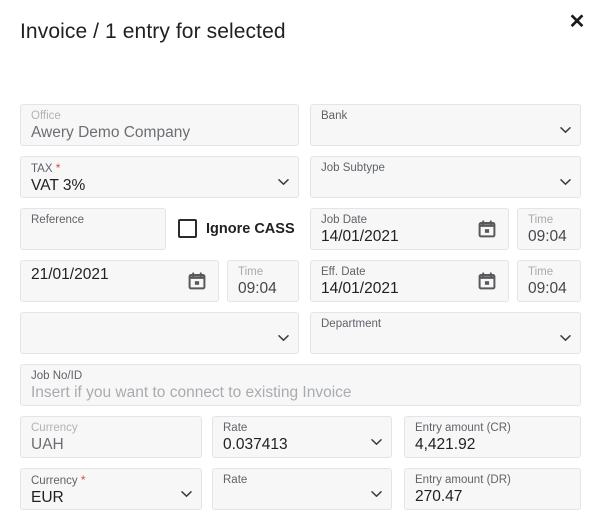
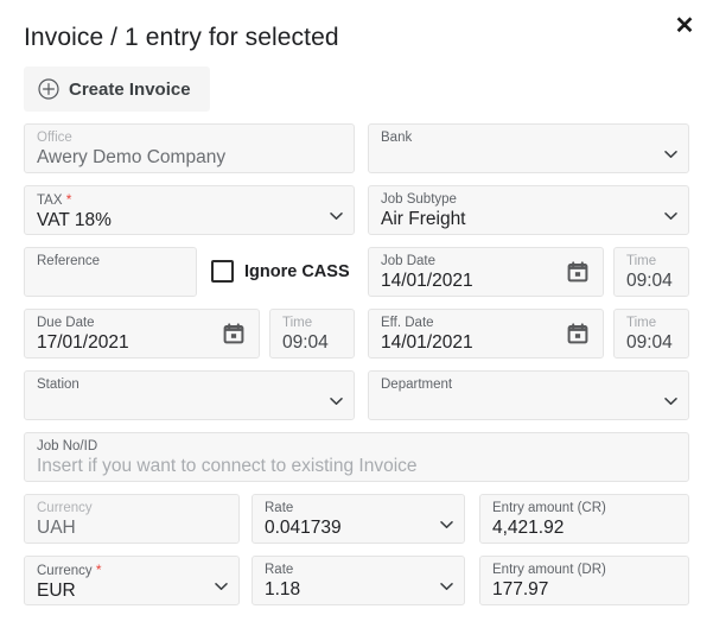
  Invoice / 1 entry for selected
  ✕
+ Create Invoice
  Office
  Awery Demo Company
  Bank
  TAX *
- VAT 3%
+ VAT 18%
  Job Subtype
+ Air Freight
  Reference
  Ignore CASS
  Job Date
  14/01/2021
  Time
  09:04
+ Due Date
- 21/01/2021
+ 17/01/2021
  Time
  09:04
  Eff. Date
  14/01/2021
  Time
  09:04
+ Station
  Department
  Job No/ID
  Insert if you want to connect to existing Invoice
  Currency
  UAH
  Rate
- 0.037413
+ 0.041739
  Entry amount (CR)
  4,421.92
  Currency *
  EUR
  Rate
+ 1.18
  Entry amount (DR)
- 270.47
+ 177.97
